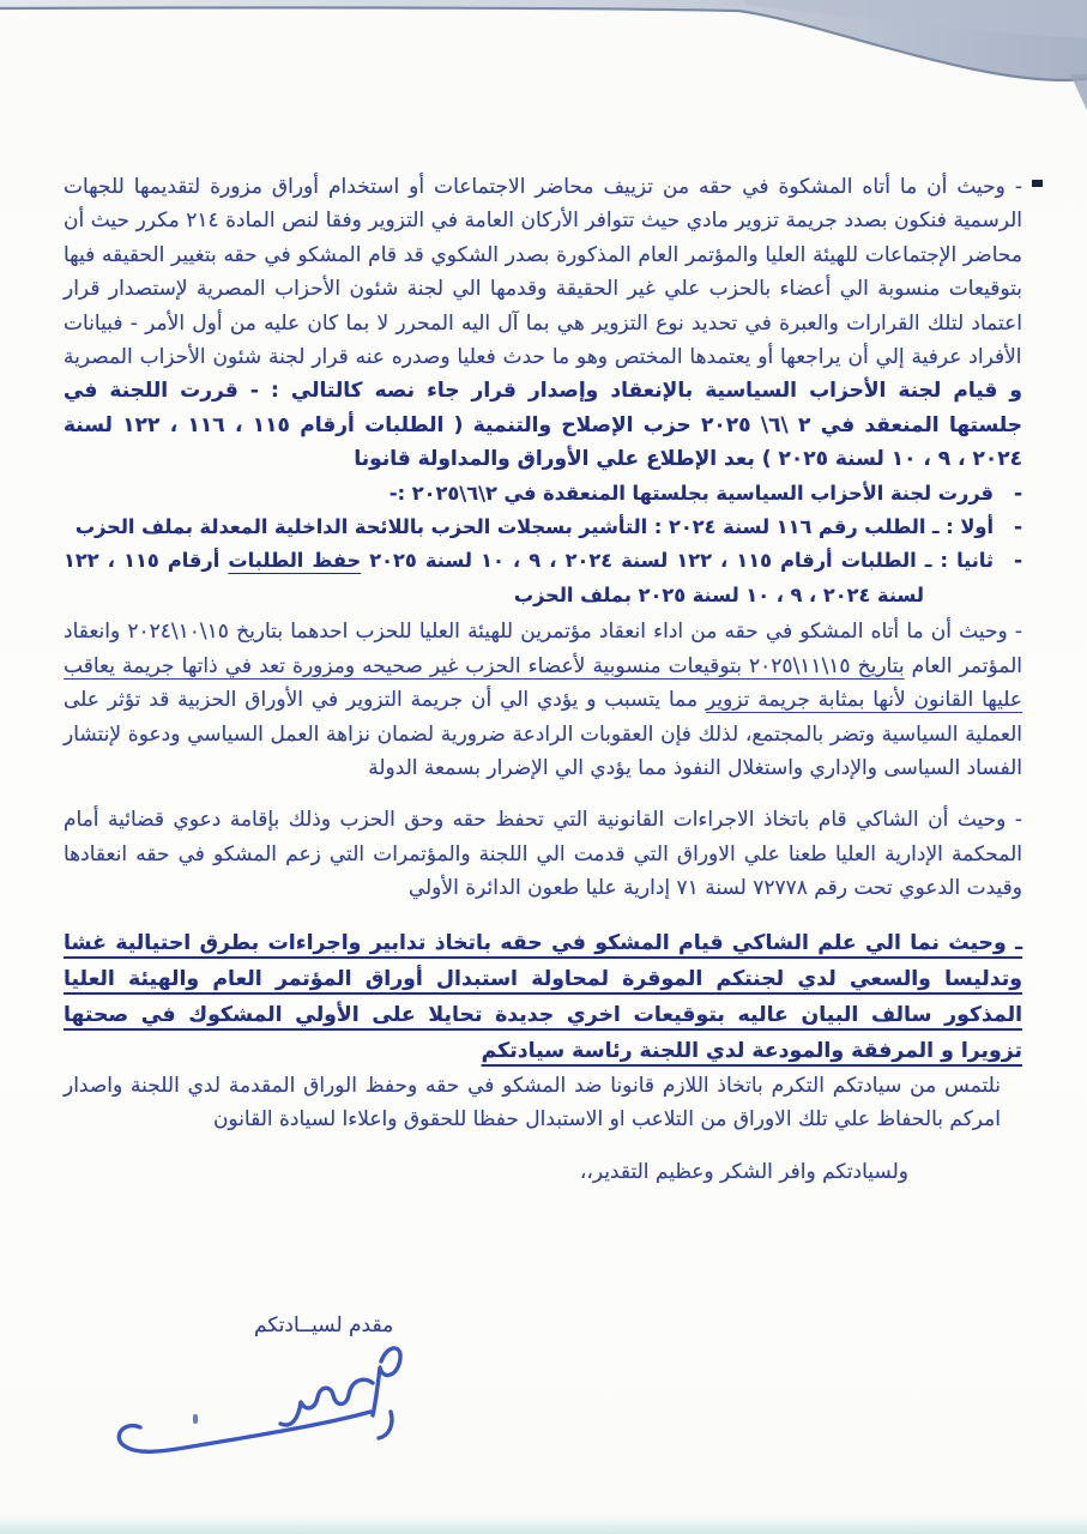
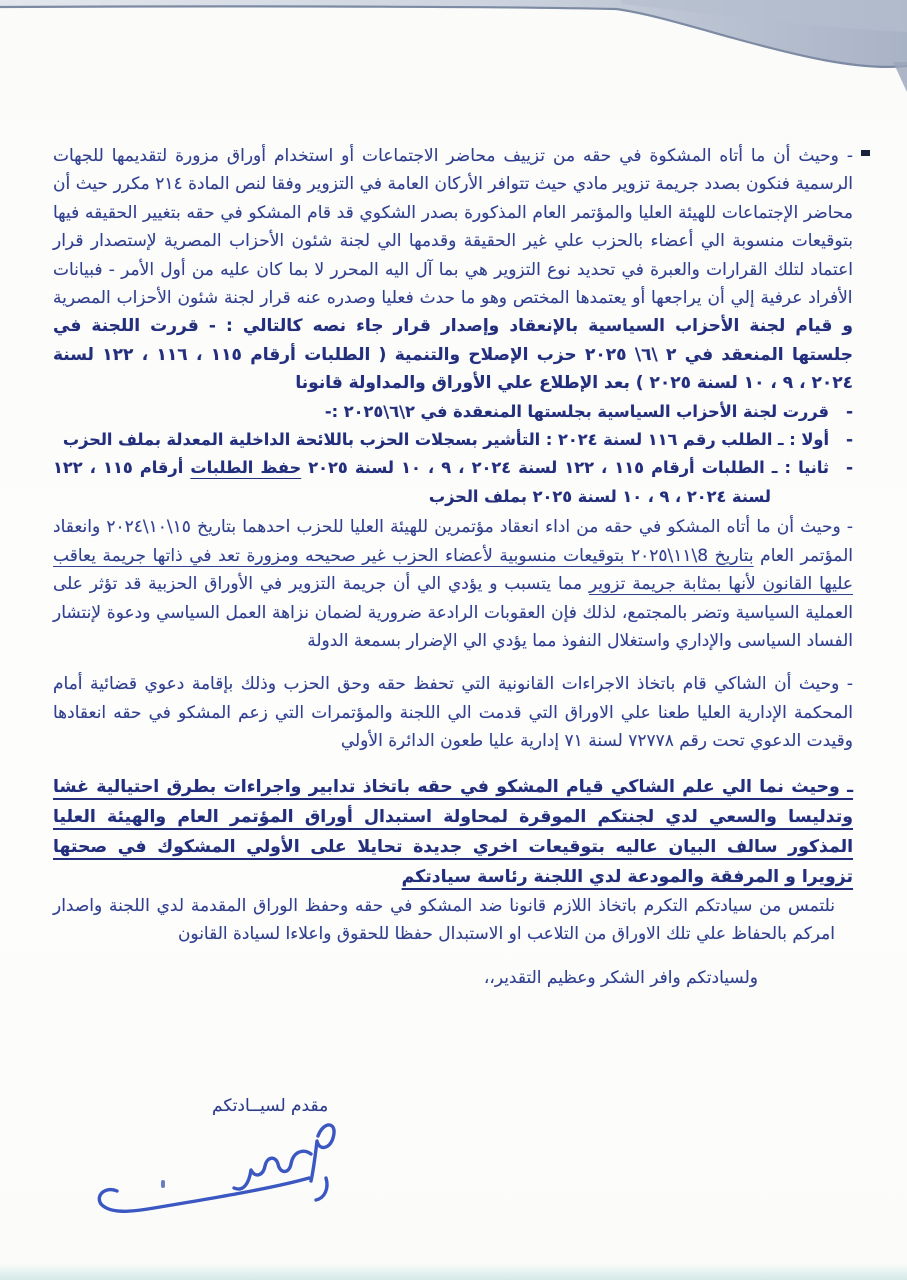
  - وحيث أن ما أتاه المشكوة في حقه من تزييف محاضر الاجتماعات أو استخدام أوراق مزورة لتقديمها للجهات الرسمية فنكون بصدد جريمة تزوير مادي حيث تتوافر الأركان العامة في التزوير وفقا لنص المادة ٢١٤ مكرر حيث أن محاضر الإجتماعات للهيئة العليا والمؤتمر العام المذكورة بصدر الشكوي قد قام المشكو في حقه بتغيير الحقيقه فيها بتوقيعات منسوبة الي أعضاء بالحزب علي غير الحقيقة وقدمها الي لجنة شئون الأحزاب المصرية لإستصدار قرار اعتماد لتلك القرارات والعبرة في تحديد نوع التزوير هي بما آل اليه المحرر لا بما كان عليه من أول الأمر - فبيانات الأفراد عرفية إلي أن يراجعها أو يعتمدها المختص وهو ما حدث فعليا وصدره عنه قرار لجنة شئون الأحزاب المصرية و قيام لجنة الأحزاب السياسية بالإنعقاد وإصدار قرار جاء نصه كالتالي : - قررت اللجنة في جلستها المنعقد في ٢ \٦\ ٢٠٢٥ حزب الإصلاح والتنمية ( الطلبات أرقام ١١٥ ، ١١٦ ، ١٢٢ لسنة ٢٠٢٤ ، ٩ ، ١٠ لسنة ٢٠٢٥ ) بعد الإطلاع علي الأوراق والمداولة قانونا
  -
  قررت لجنة الأحزاب السياسية بجلستها المنعقدة في ٢\٦\٢٠٢٥ :-
  -
  أولا : ـ الطلب رقم ١١٦ لسنة ٢٠٢٤ : التأشير بسجلات الحزب باللائحة الداخلية المعدلة بملف الحزب
  -
  ثانيا : ـ الطلبات أرقام ١١٥ ، ١٢٢ لسنة ٢٠٢٤ ، ٩ ، ١٠ لسنة ٢٠٢٥ حفظ الطلبات أرقام ١١٥ ، ١٢٢ لسنة ٢٠٢٤ ، ٩ ، ١٠ لسنة ٢٠٢٥ بملف الحزب
- - وحيث أن ما أتاه المشكو في حقه من اداء انعقاد مؤتمرين للهيئة العليا للحزب احدهما بتاريخ ١٥\١٠\٢٠٢٤ وانعقاد المؤتمر العام بتاريخ ١٥\١١\٢٠٢٥ بتوقيعات منسوبية لأعضاء الحزب غير صحيحه ومزورة تعد في ذاتها جريمة يعاقب عليها القانون لأنها بمثابة جريمة تزوير مما يتسبب و يؤدي الي أن جريمة التزوير في الأوراق الحزبية قد تؤثر على العملية السياسية وتضر بالمجتمع، لذلك فإن العقوبات الرادعة ضرورية لضمان نزاهة العمل السياسي ودعوة لإنتشار الفساد السياسى والإداري واستغلال النفوذ مما يؤدي الي الإضرار بسمعة الدولة
+ - وحيث أن ما أتاه المشكو في حقه من اداء انعقاد مؤتمرين للهيئة العليا للحزب احدهما بتاريخ ١٥\١٠\٢٠٢٤ وانعقاد المؤتمر العام بتاريخ 8\١١\٢٠٢٥ بتوقيعات منسوبية لأعضاء الحزب غير صحيحه ومزورة تعد في ذاتها جريمة يعاقب عليها القانون لأنها بمثابة جريمة تزوير مما يتسبب و يؤدي الي أن جريمة التزوير في الأوراق الحزبية قد تؤثر على العملية السياسية وتضر بالمجتمع، لذلك فإن العقوبات الرادعة ضرورية لضمان نزاهة العمل السياسي ودعوة لإنتشار الفساد السياسى والإداري واستغلال النفوذ مما يؤدي الي الإضرار بسمعة الدولة
  - وحيث أن الشاكي قام باتخاذ الاجراءات القانونية التي تحفظ حقه وحق الحزب وذلك بإقامة دعوي قضائية أمام المحكمة الإدارية العليا طعنا علي الاوراق التي قدمت الي اللجنة والمؤتمرات التي زعم المشكو في حقه انعقادها وقيدت الدعوي تحت رقم ٧٢٧٧٨ لسنة ٧١ إدارية عليا طعون الدائرة الأولي
  ـ وحيث نما الي علم الشاكي قيام المشكو في حقه باتخاذ تدابير واجراءات بطرق احتيالية غشا وتدليسا والسعي لدي لجنتكم الموقرة لمحاولة استبدال أوراق المؤتمر العام والهيئة العليا المذكور سالف البيان عاليه بتوقيعات اخري جديدة تحايلا على الأولي المشكوك في صحتها تزويرا و المرفقة والمودعة لدي اللجنة رئاسة سيادتكم
  نلتمس من سيادتكم التكرم باتخاذ اللازم قانونا ضد المشكو في حقه وحفظ الوراق المقدمة لدي اللجنة واصدار امركم بالحفاظ علي تلك الاوراق من التلاعب او الاستبدال حفظا للحقوق واعلاءا لسيادة القانون
  ولسيادتكم وافر الشكر وعظيم التقدير،،
  مقدم لسيــادتكم
